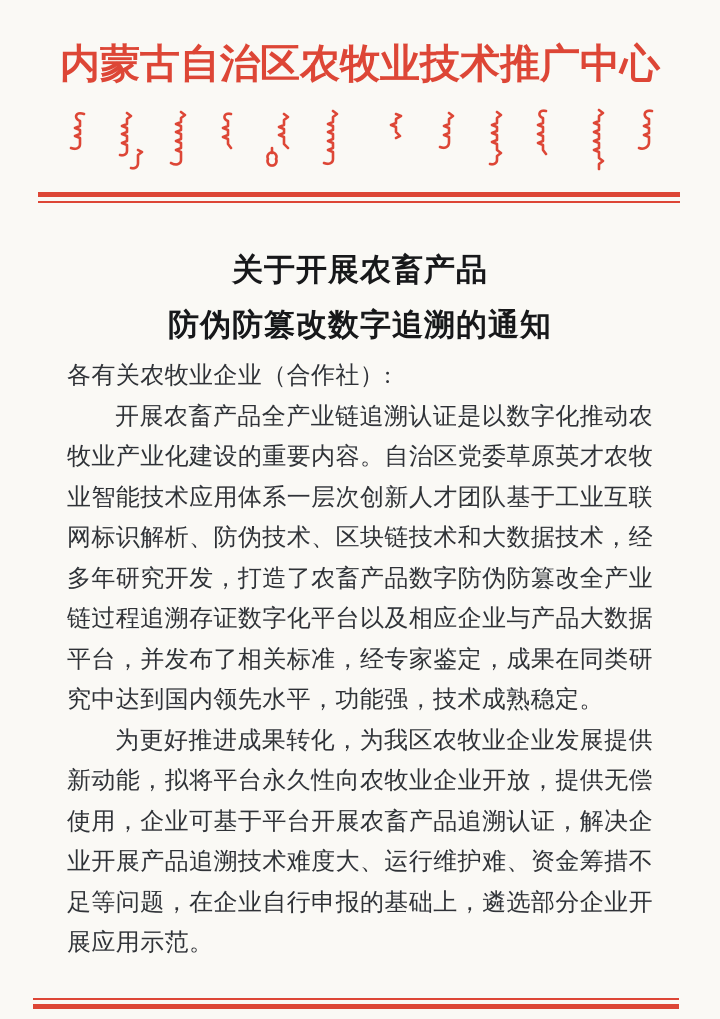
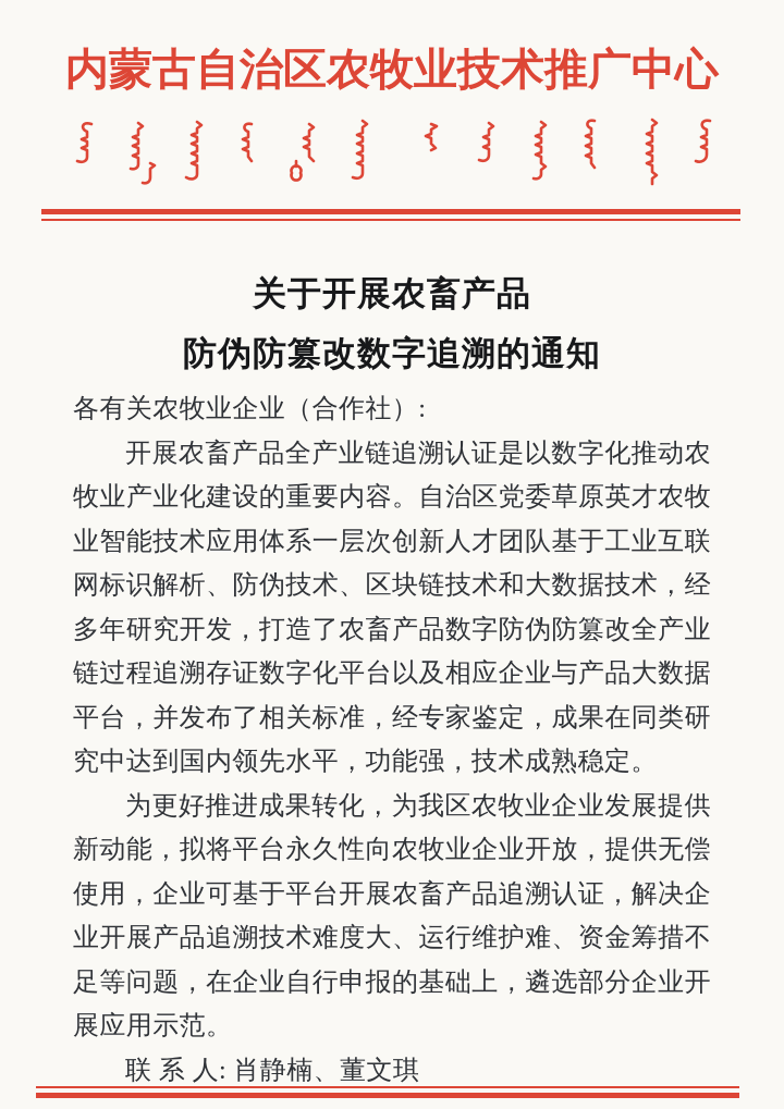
  内蒙古自治区农牧业技术推广中心
  关于开展农畜产品
  防伪防篡改数字追溯的通知
  各有关农牧业企业（合作社）:
  开展农畜产品全产业链追溯认证是以数字化推动农牧业产业化建设的重要内容。自治区党委草原英才农牧业智能技术应用体系一层次创新人才团队基于工业互联网标识解析、防伪技术、区块链技术和大数据技术，经多年研究开发，打造了农畜产品数字防伪防篡改全产业链过程追溯存证数字化平台以及相应企业与产品大数据平台，并发布了相关标准，经专家鉴定，成果在同类研究中达到国内领先水平，功能强，技术成熟稳定。
  为更好推进成果转化，为我区农牧业企业发展提供新动能，拟将平台永久性向农牧业企业开放，提供无偿使用，企业可基于平台开展农畜产品追溯认证，解决企业开展产品追溯技术难度大、运行维护难、资金筹措不足等问题，在企业自行申报的基础上，遴选部分企业开展应用示范。
+ 联 系 人: 肖静楠、董文琪
